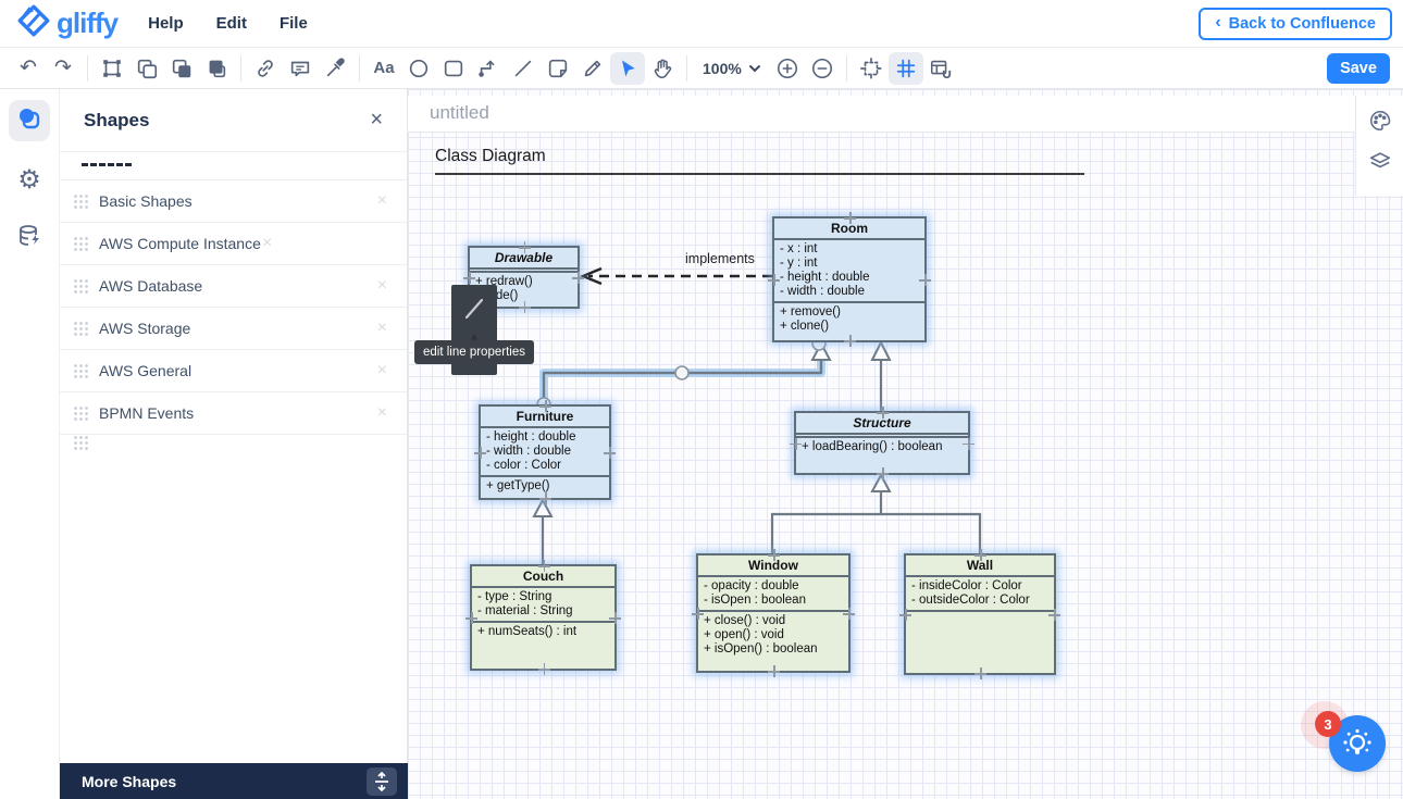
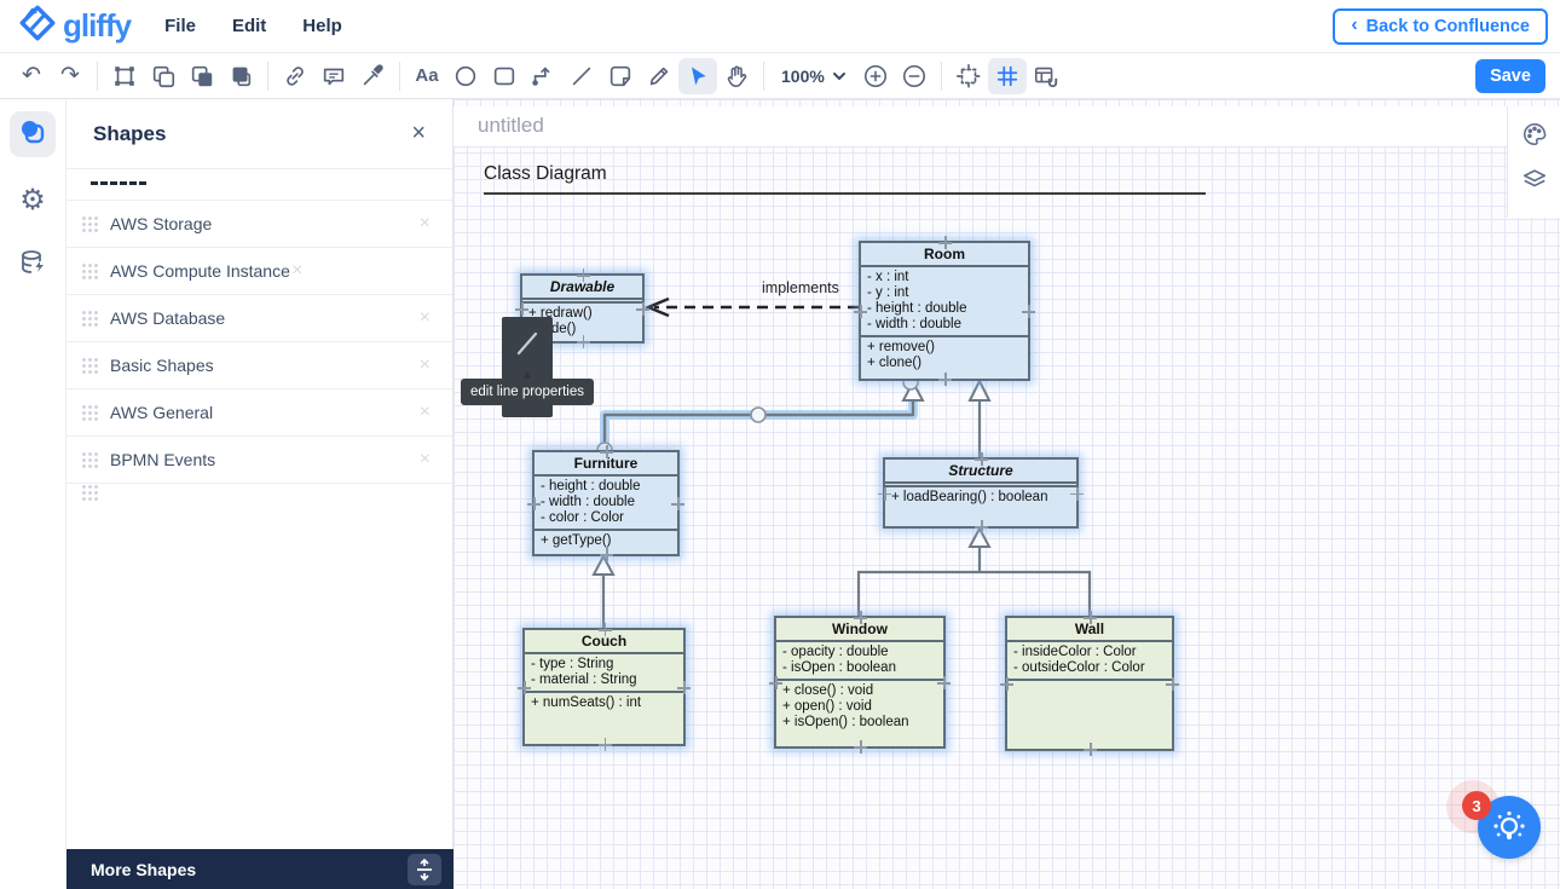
  gliffy
- Help
+ File
  Edit
- File
+ Help
  ‹
  Back to Confluence
  ↶
  ↷
  Aa
  100%
  Save
  ⚙
  Shapes
  ×
- Basic Shapes
+ AWS Storage
  ×
  AWS Compute Instance
  ×
  AWS Database
  ×
- AWS Storage
+ Basic Shapes
  ×
  AWS General
  ×
  BPMN Events
  ×
  More Shapes
  untitled
  Class Diagram
  implements
  Drawable
  + redraw()
  Room
  - x : int
  - y : int
  - height : double
  - width : double
  + remove()
  + clone()
  Furniture
  - height : double
  - width : double
  - color : Color
  + getType()
  Structure
  + loadBearing() : boolean
  Couch
  - type : String
  - material : String
  + numSeats() : int
  Window
  - opacity : double
  - isOpen : boolean
  + close() : void
  + open() : void
  + isOpen() : boolean
  Wall
  - insideColor : Color
  - outsideColor : Color
  edit line properties
  3
